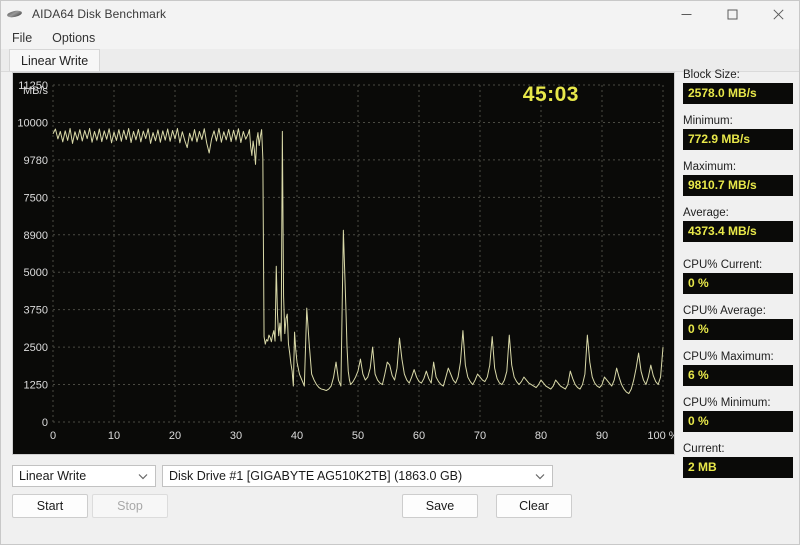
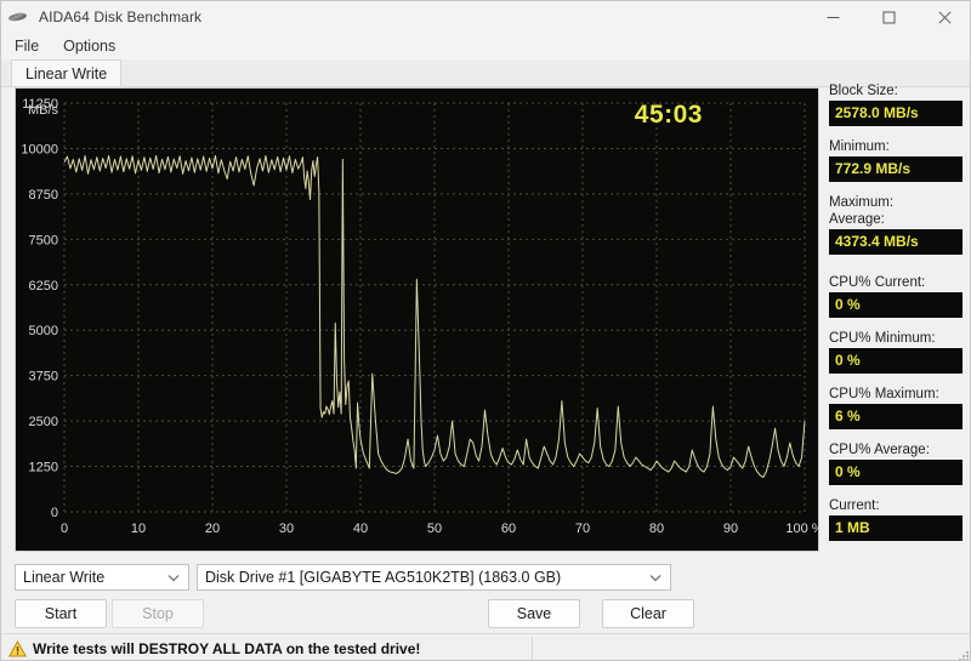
  AIDA64 Disk Benchmark
  File
  Options
  Linear Write
  MB/s
  0
  1250
  2500
  3750
  5000
- 8900
+ 6250
  7500
- 9780
+ 8750
  10000
  11250
  0
  10
  20
  30
  40
  50
  60
  70
  80
  90
  100 %
  45:03
  Block Size:
  2578.0 MB/s
  Minimum:
  772.9 MB/s
  Maximum:
- 9810.7 MB/s
  Average:
  4373.4 MB/s
  CPU% Current:
  0 %
- CPU% Average:
+ CPU% Minimum:
  0 %
  CPU% Maximum:
  6 %
- CPU% Minimum:
+ CPU% Average:
  0 %
  Current:
- 2 MB
+ 1 MB
  Linear Write
  Disk Drive #1 [GIGABYTE AG510K2TB] (1863.0 GB)
  Start
  Stop
  Save
  Clear
+ Write tests will DESTROY ALL DATA on the tested drive!
